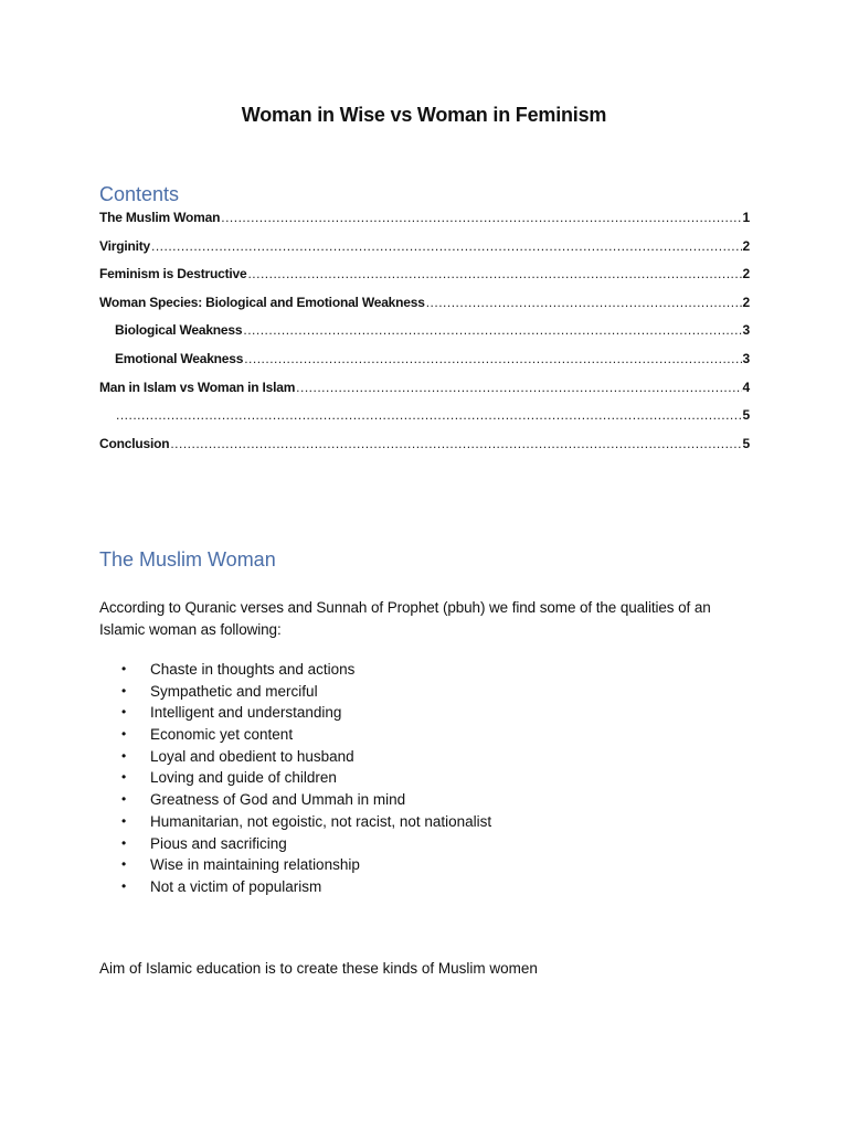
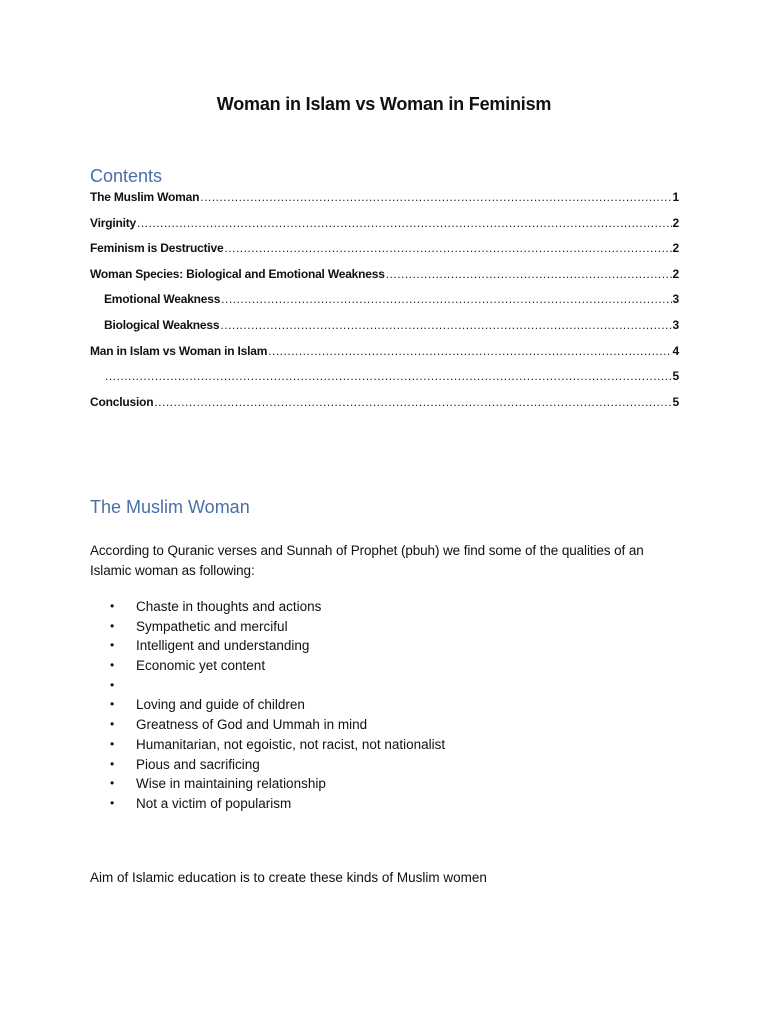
- Woman in Wise vs Woman in Feminism
+ Woman in Islam vs Woman in Feminism
  Contents
  The Muslim Woman
  1
  Virginity
  2
  Feminism is Destructive
  2
  Woman Species: Biological and Emotional Weakness
  2
- Biological Weakness
+ Emotional Weakness
  3
- Emotional Weakness
+ Biological Weakness
  3
  Man in Islam vs Woman in Islam
  4
  5
  Conclusion
  5
  The Muslim Woman
  According to Quranic verses and Sunnah of Prophet (pbuh) we find some of the qualities of an Islamic woman as following:
  •
  Chaste in thoughts and actions
  •
  Sympathetic and merciful
  •
  Intelligent and understanding
  •
  Economic yet content
  •
- Loyal and obedient to husband
  •
  Loving and guide of children
  •
  Greatness of God and Ummah in mind
  •
  Humanitarian, not egoistic, not racist, not nationalist
  •
  Pious and sacrificing
  •
  Wise in maintaining relationship
  •
  Not a victim of popularism
  Aim of Islamic education is to create these kinds of Muslim women
